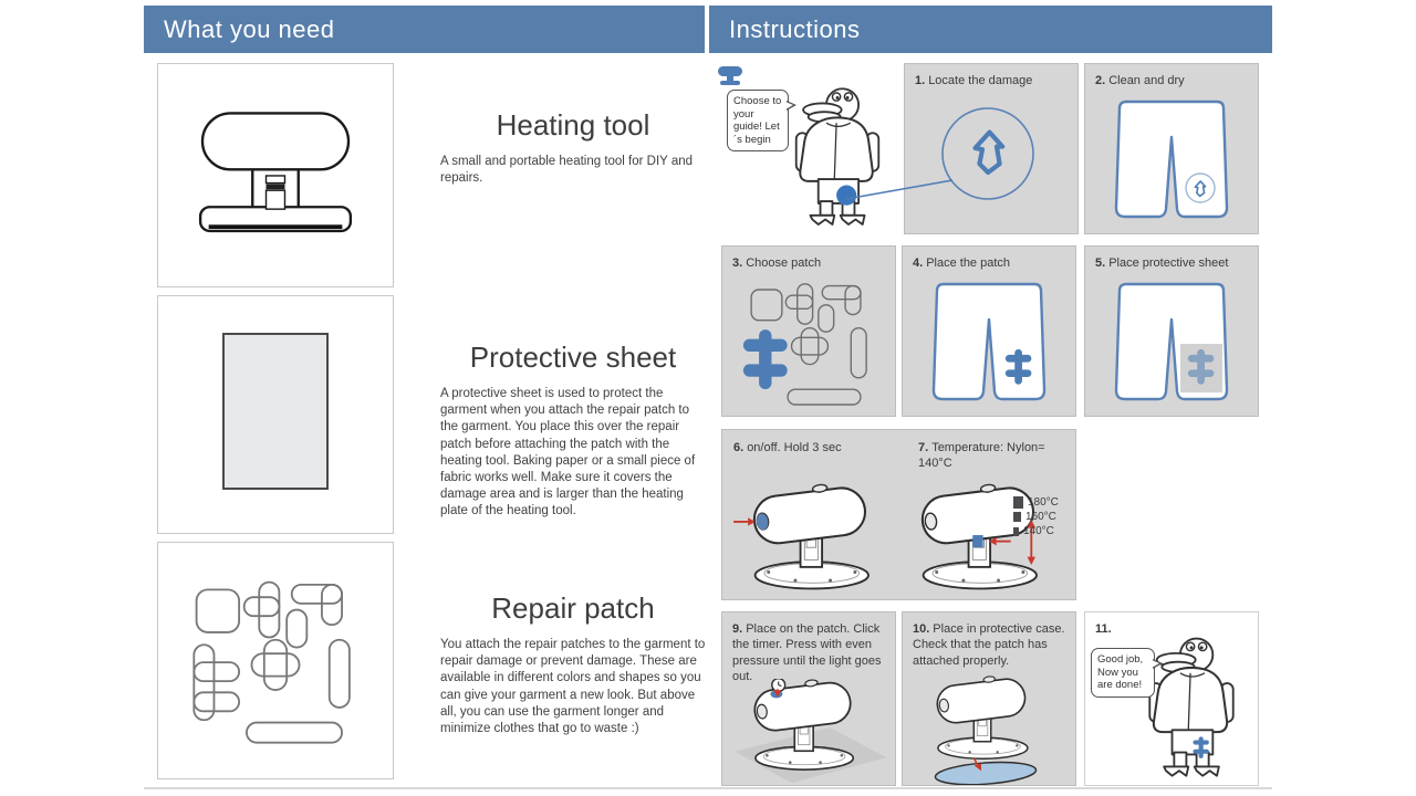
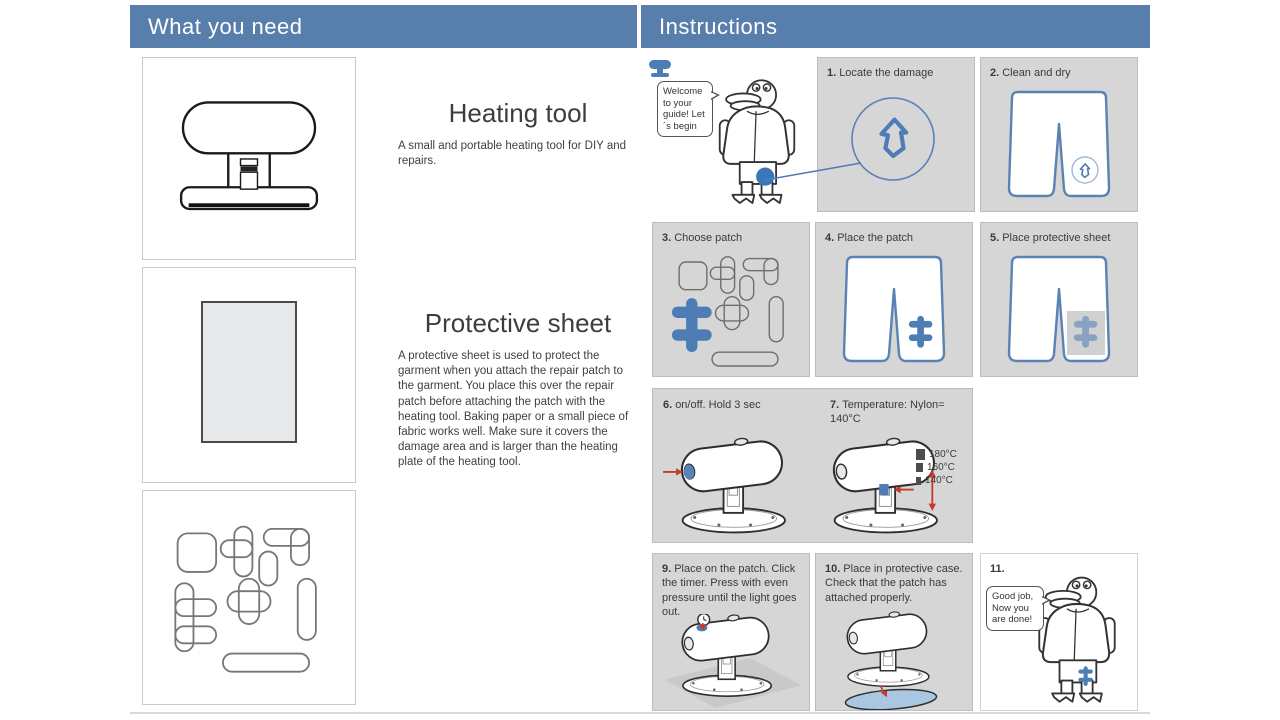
  What you need
  Heating tool
  A small and portable heating tool for DIY and repairs.
  Protective sheet
  A protective sheet is used to protect the garment when you attach the repair patch to the garment. You place this over the repair patch before attaching the patch with the heating tool. Baking paper or a small piece of fabric works well. Make sure it covers the damage area and is larger than the heating plate of the heating tool.
- Repair patch
- You attach the repair patches to the garment to repair damage or prevent damage. These are available in different colors and shapes so you can give your garment a new look. But above all, you can use the garment longer and minimize clothes that go to waste :)
  Instructions
- Choose to your guide! Let´s begin
+ Welcome to your guide! Let´s begin
  1. Locate the damage
  2. Clean and dry
  3. Choose patch
  4. Place the patch
  5. Place protective sheet
  6. on/off. Hold 3 sec
  7. Temperature: Nylon= 140°C
  180°C
  160°C
  140°C
  9. Place on the patch. Click the timer. Press with even pressure until the light goes out.
  10. Place in protective case. Check that the patch has attached properly.
  11.
  Good job, Now you are done!
